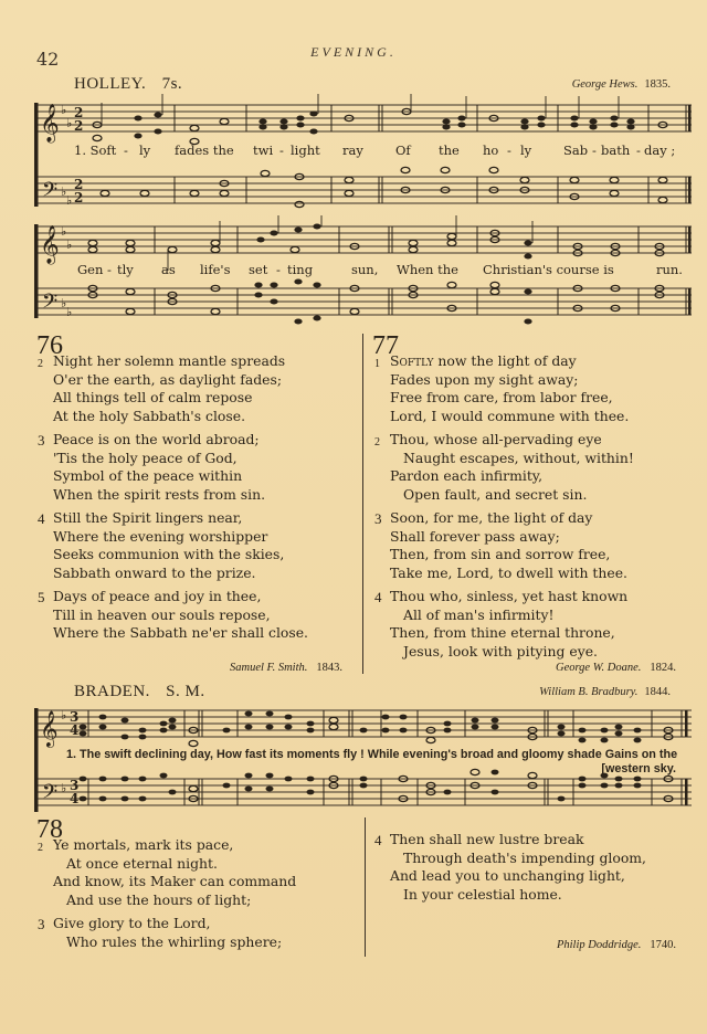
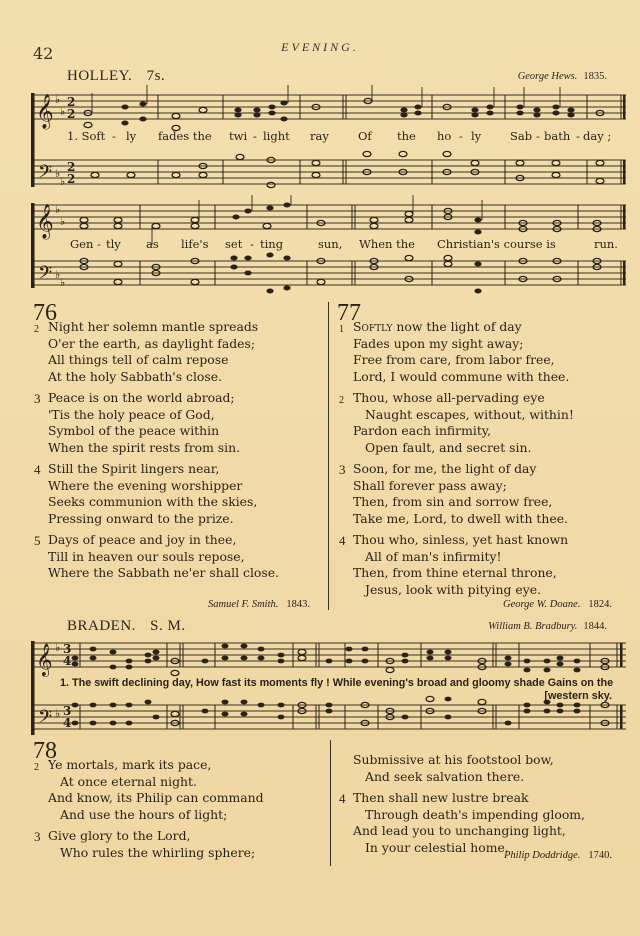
  42
  EVENING.
  HOLLEY. 7s.
  George Hews. 1835.
  𝄞
  𝄢
  ♭
  ♭
  ♭
  ♭
  2
  2
  2
  2
  1. Soft
  -
  ly
  fades the
  twi
  -
  light
  ray
  Of
  the
  ho
  -
  ly
  Sab
  -
  bath
  -
  day ;
  𝄞
  𝄢
  ♭
  ♭
  ♭
  ♭
  Gen
  -
  tly
  as
  life's
  set
  -
  ting
  sun,
  When the
  Christian's course is
  run.
  76
  2
  Night her solemn mantle spreads
  O'er the earth, as daylight fades;
  All things tell of calm repose
  At the holy Sabbath's close.
  3
  Peace is on the world abroad;
  'Tis the holy peace of God,
  Symbol of the peace within
  When the spirit rests from sin.
  4
  Still the Spirit lingers near,
  Where the evening worshipper
  Seeks communion with the skies,
- Sabbath onward to the prize.
+ Pressing onward to the prize.
  5
  Days of peace and joy in thee,
  Till in heaven our souls repose,
  Where the Sabbath ne'er shall close.
  Samuel F. Smith. 1843.
  77
  1
  Softly now the light of day
  Fades upon my sight away;
  Free from care, from labor free,
  Lord, I would commune with thee.
  2
  Thou, whose all-pervading eye
  Naught escapes, without, within!
  Pardon each infirmity,
  Open fault, and secret sin.
  3
  Soon, for me, the light of day
  Shall forever pass away;
  Then, from sin and sorrow free,
  Take me, Lord, to dwell with thee.
  4
  Thou who, sinless, yet hast known
  All of man's infirmity!
  Then, from thine eternal throne,
  Jesus, look with pitying eye.
  George W. Doane. 1824.
  BRADEN. S. M.
  William B. Bradbury. 1844.
  𝄞
  𝄢
  ♭
  ♭
  3
  4
  3
  4
  1. The swift declining day, How fast its moments fly ! While evening's broad and gloomy shade Gains on the
  [western sky.
  78
  2
  Ye mortals, mark its pace,
  At once eternal night.
- And know, its Maker can command
+ And know, its Philip can command
  And use the hours of light;
  3
  Give glory to the Lord,
  Who rules the whirling sphere;
+ Submissive at his footstool bow,
+ And seek salvation there.
  4
  Then shall new lustre break
  Through death's impending gloom,
  And lead you to unchanging light,
  In your celestial home.
  Philip Doddridge. 1740.
